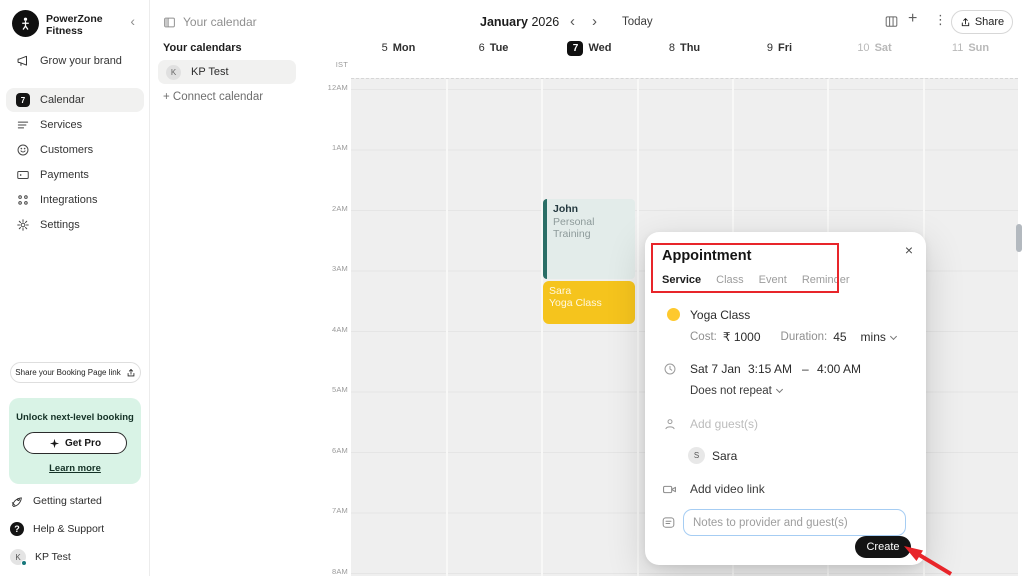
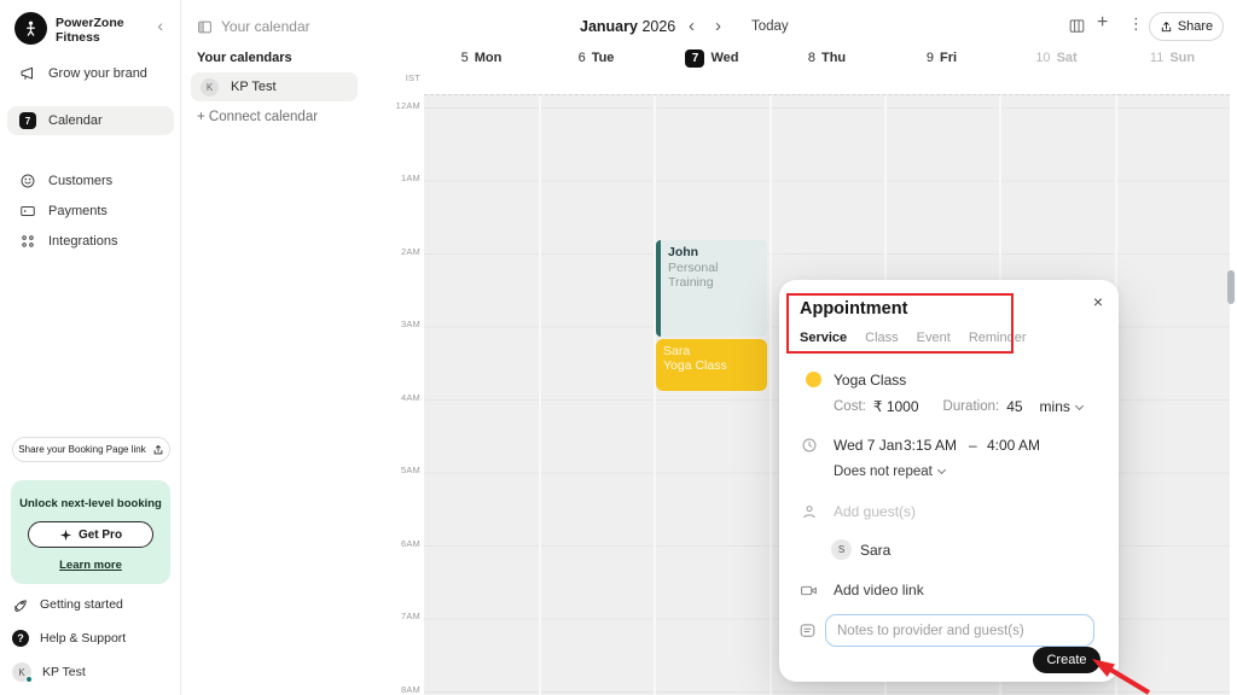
  PowerZone
  Fitness
  ‹
  Grow your brand
  7
  Calendar
- Services
  Customers
  Payments
  Integrations
- Settings
  Share your Booking Page link
  Unlock next-level booking
  Get Pro
  Learn more
  Getting started
  ?
  Help & Support
  K
  KP Test
  Your calendar
  January 2026
  ‹
  ›
  Today
  +
  ⋮
  Share
  Your calendars
  K
  KP Test
  + Connect calendar
  5
  Mon
  6
  Tue
  7
  Wed
  8
  Thu
  9
  Fri
  10
  Sat
  11
  Sun
  IST
  12AM
  1AM
  2AM
  3AM
  4AM
  5AM
  6AM
  7AM
  8AM
  John
  Personal Training
  Sara
  Yoga Class
  ×
  Appointment
  Service
  Class
  Event
  Reminder
  Yoga Class
  Cost:
  ₹ 1000
  Duration:
  45
  mins
- Sat 7 Jan
+ Wed 7 Jan
  3:15 AM
  –
  4:00 AM
  Does not repeat
  Add guest(s)
  S
  Sara
  Add video link
  Notes to provider and guest(s)
  Create
